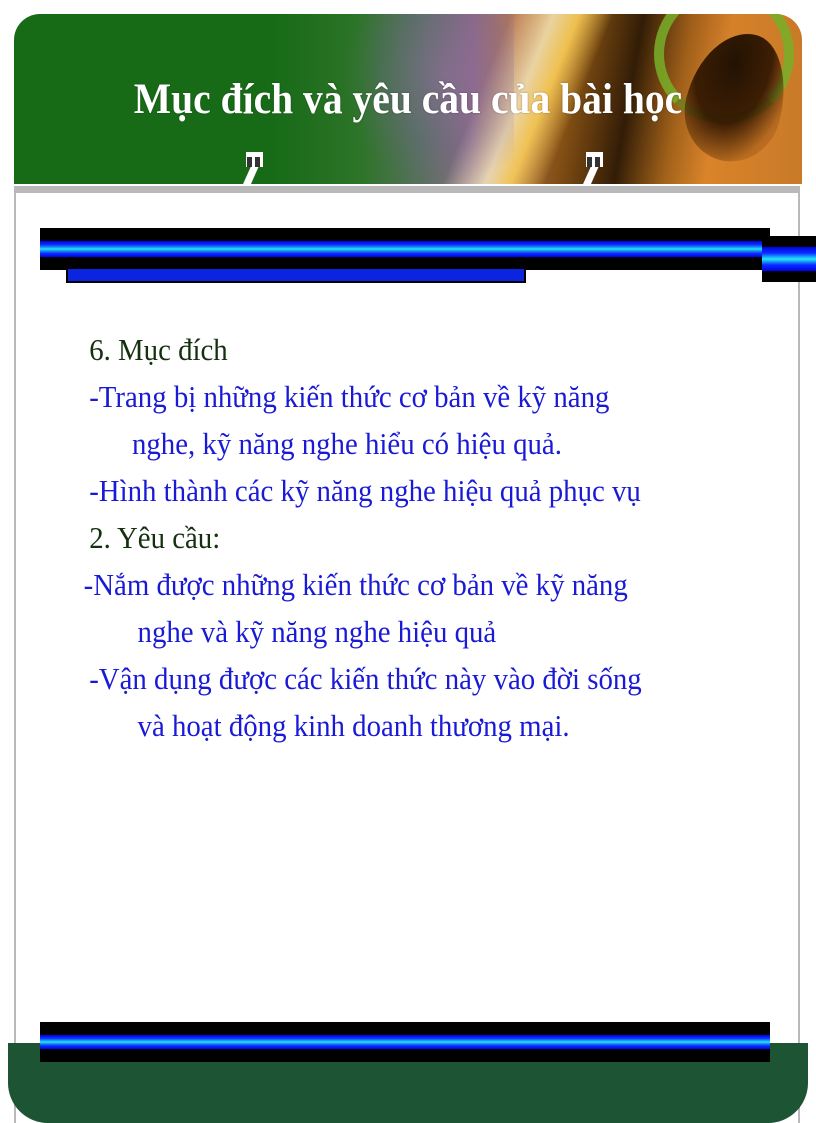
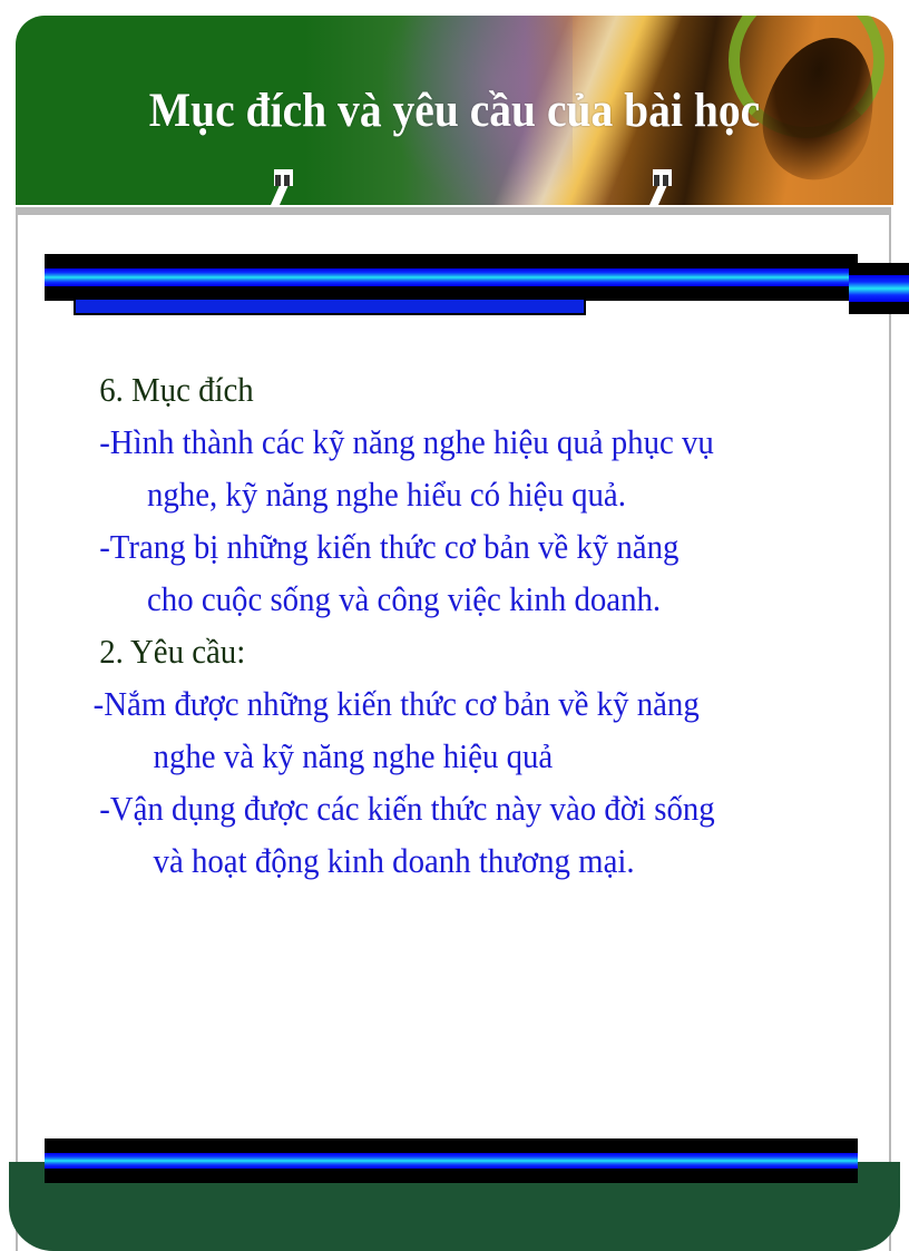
  Mục đích và yêu cầu của bài học
  6. Mục đích
- -Trang bị những kiến thức cơ bản về kỹ năng
+ -Hình thành các kỹ năng nghe hiệu quả phục vụ
  nghe, kỹ năng nghe hiểu có hiệu quả.
- -Hình thành các kỹ năng nghe hiệu quả phục vụ
+ -Trang bị những kiến thức cơ bản về kỹ năng
+ cho cuộc sống và công việc kinh doanh.
  2. Yêu cầu:
  -Nắm được những kiến thức cơ bản về kỹ năng
  nghe và kỹ năng nghe hiệu quả
  -Vận dụng được các kiến thức này vào đời sống
  và hoạt động kinh doanh thương mại.
